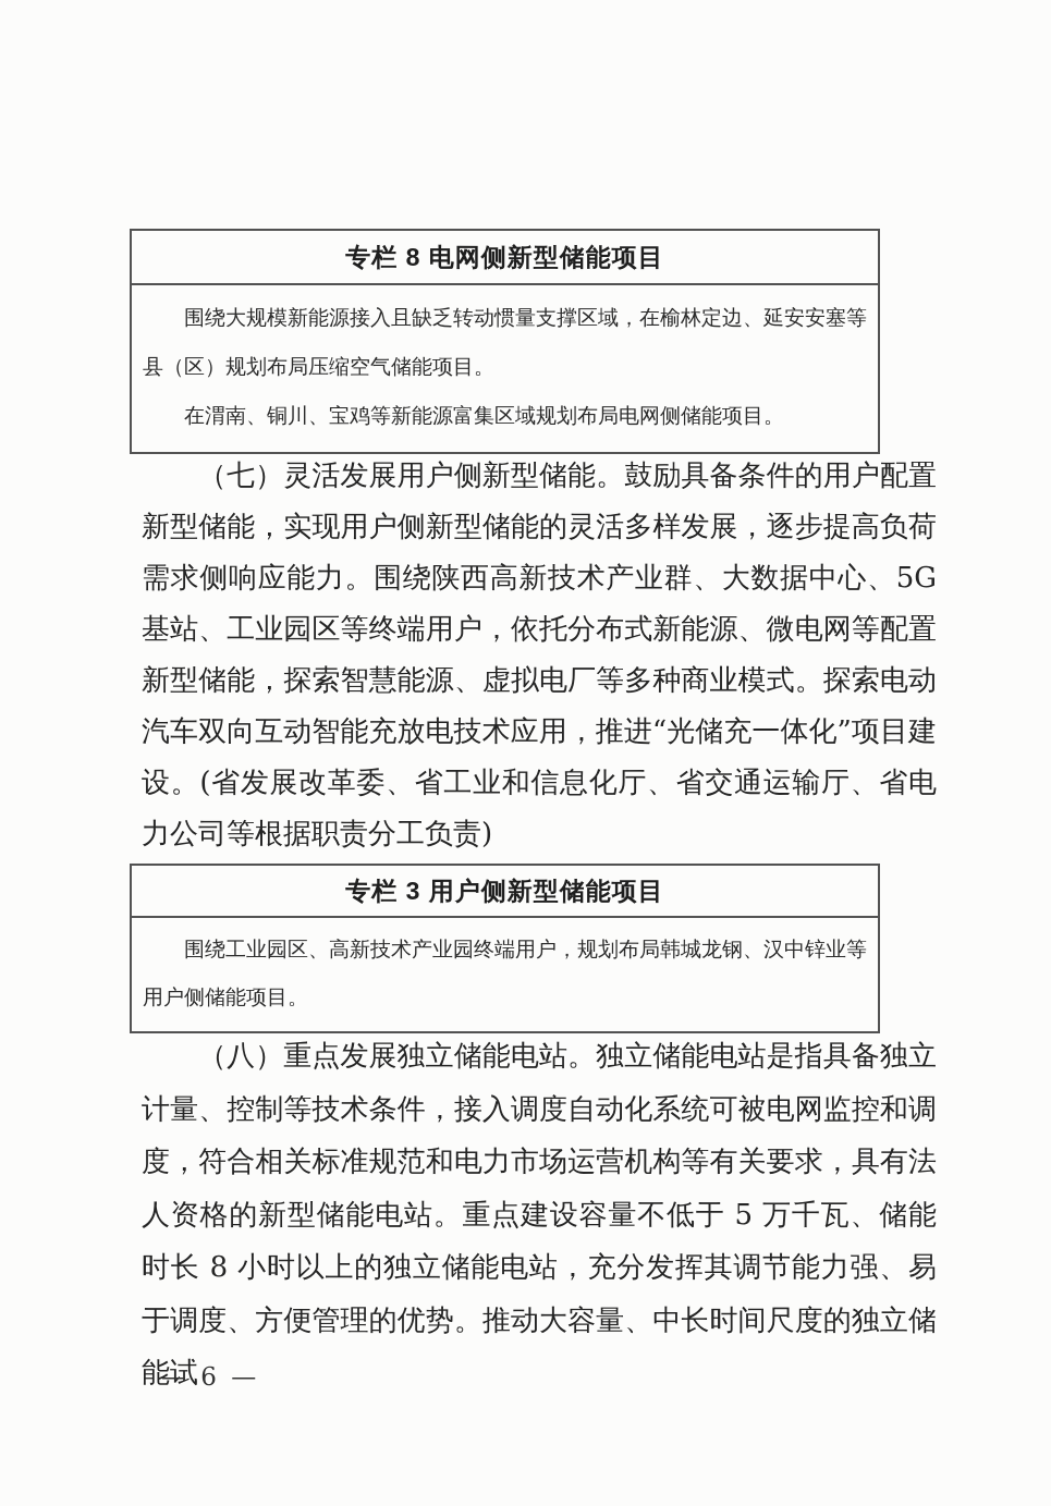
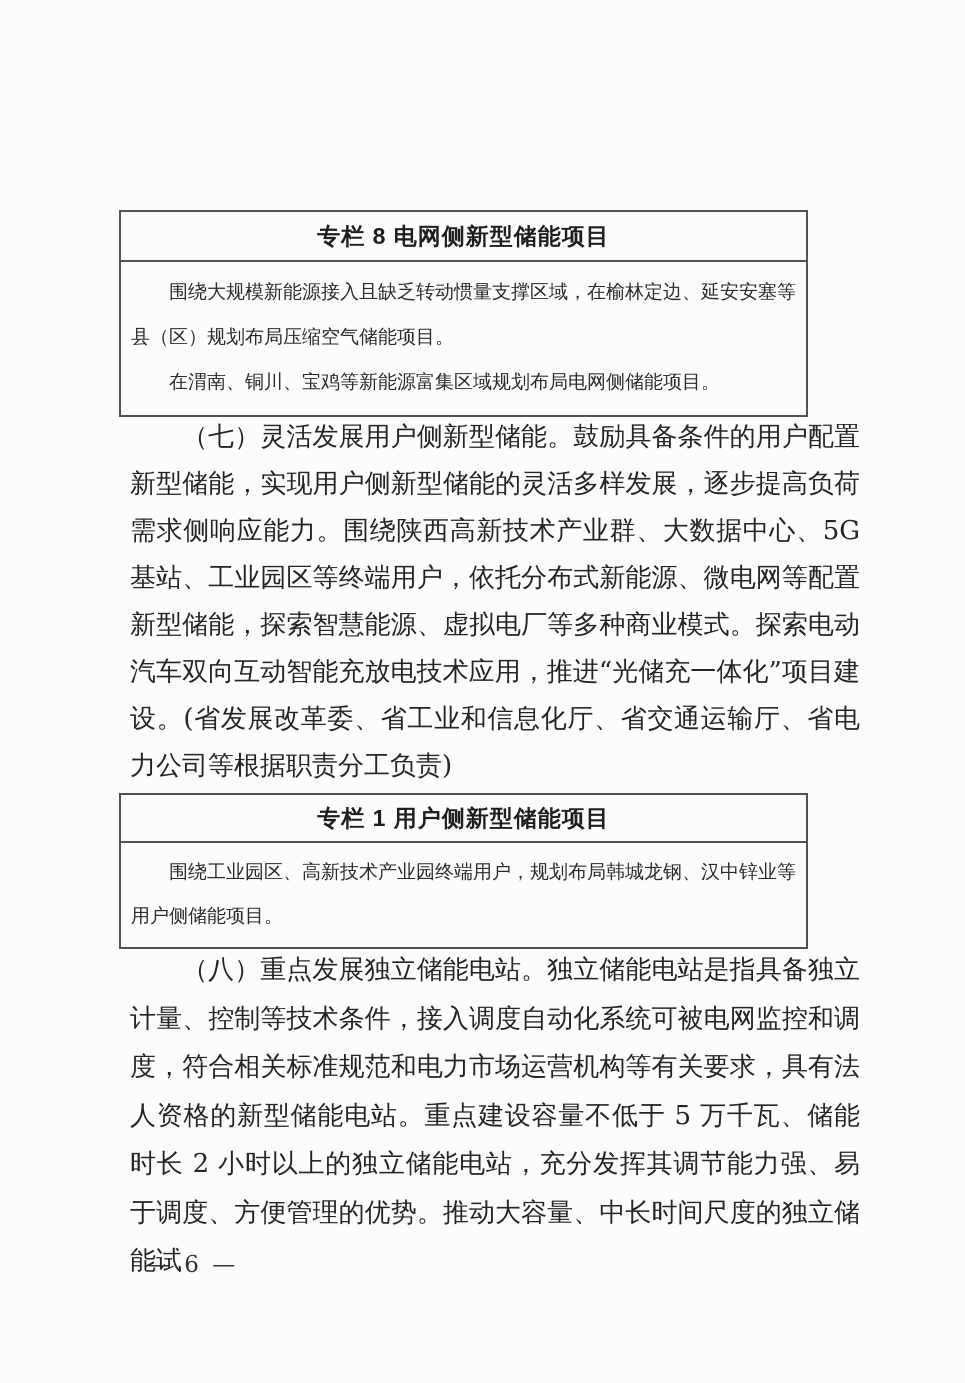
  专栏 8 电网侧新型储能项目
  围绕大规模新能源接入且缺乏转动惯量支撑区域，在榆林定边、延安安塞等县（区）规划布局压缩空气储能项目。
  在渭南、铜川、宝鸡等新能源富集区域规划布局电网侧储能项目。
  （七）灵活发展用户侧新型储能。鼓励具备条件的用户配置新型储能，实现用户侧新型储能的灵活多样发展，逐步提高负荷需求侧响应能力。围绕陕西高新技术产业群、大数据中心、5G 基站、工业园区等终端用户，依托分布式新能源、微电网等配置新型储能，探索智慧能源、虚拟电厂等多种商业模式。探索电动汽车双向互动智能充放电技术应用，推进“光储充一体化”项目建设。(省发展改革委、省工业和信息化厅、省交通运输厅、省电力公司等根据职责分工负责)
- 专栏 3 用户侧新型储能项目
+ 专栏 1 用户侧新型储能项目
  围绕工业园区、高新技术产业园终端用户，规划布局韩城龙钢、汉中锌业等用户侧储能项目。
- （八）重点发展独立储能电站。独立储能电站是指具备独立计量、控制等技术条件，接入调度自动化系统可被电网监控和调度，符合相关标准规范和电力市场运营机构等有关要求，具有法人资格的新型储能电站。重点建设容量不低于 5 万千瓦、储能时长 8 小时以上的独立储能电站，充分发挥其调节能力强、易于调度、方便管理的优势。推动大容量、中长时间尺度的独立储能试
+ （八）重点发展独立储能电站。独立储能电站是指具备独立计量、控制等技术条件，接入调度自动化系统可被电网监控和调度，符合相关标准规范和电力市场运营机构等有关要求，具有法人资格的新型储能电站。重点建设容量不低于 5 万千瓦、储能时长 2 小时以上的独立储能电站，充分发挥其调节能力强、易于调度、方便管理的优势。推动大容量、中长时间尺度的独立储能试
  — 6 —
